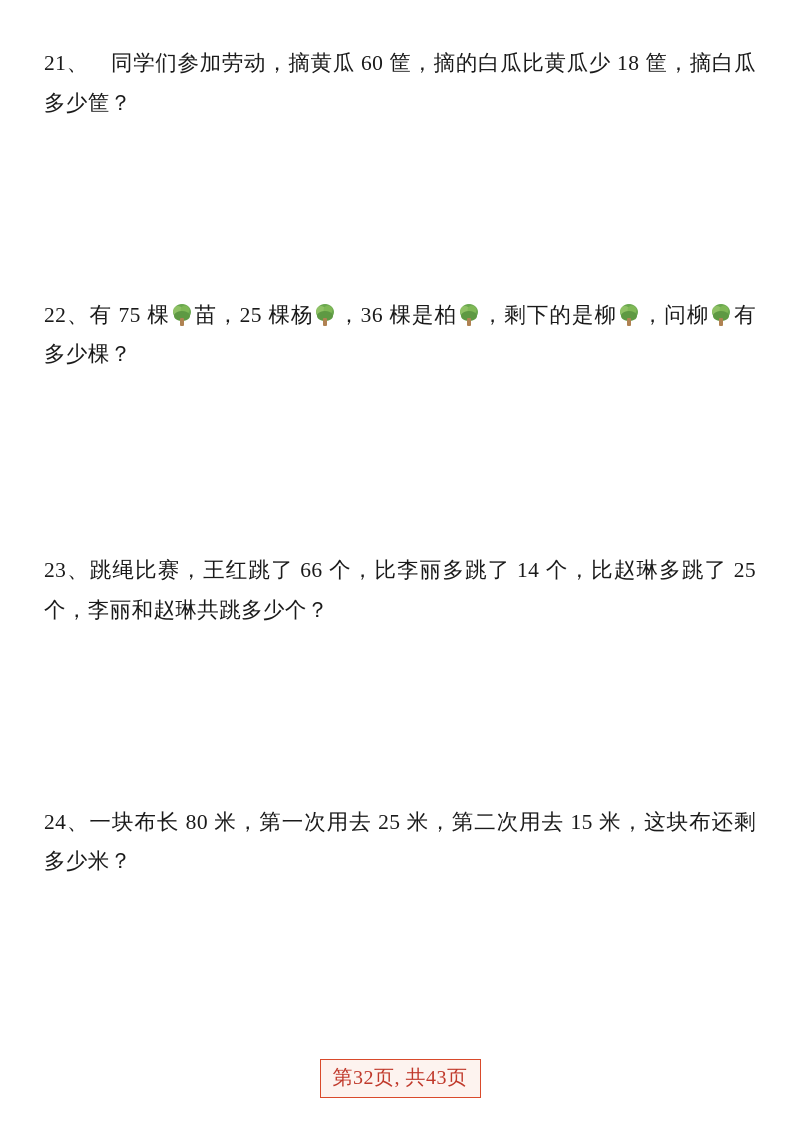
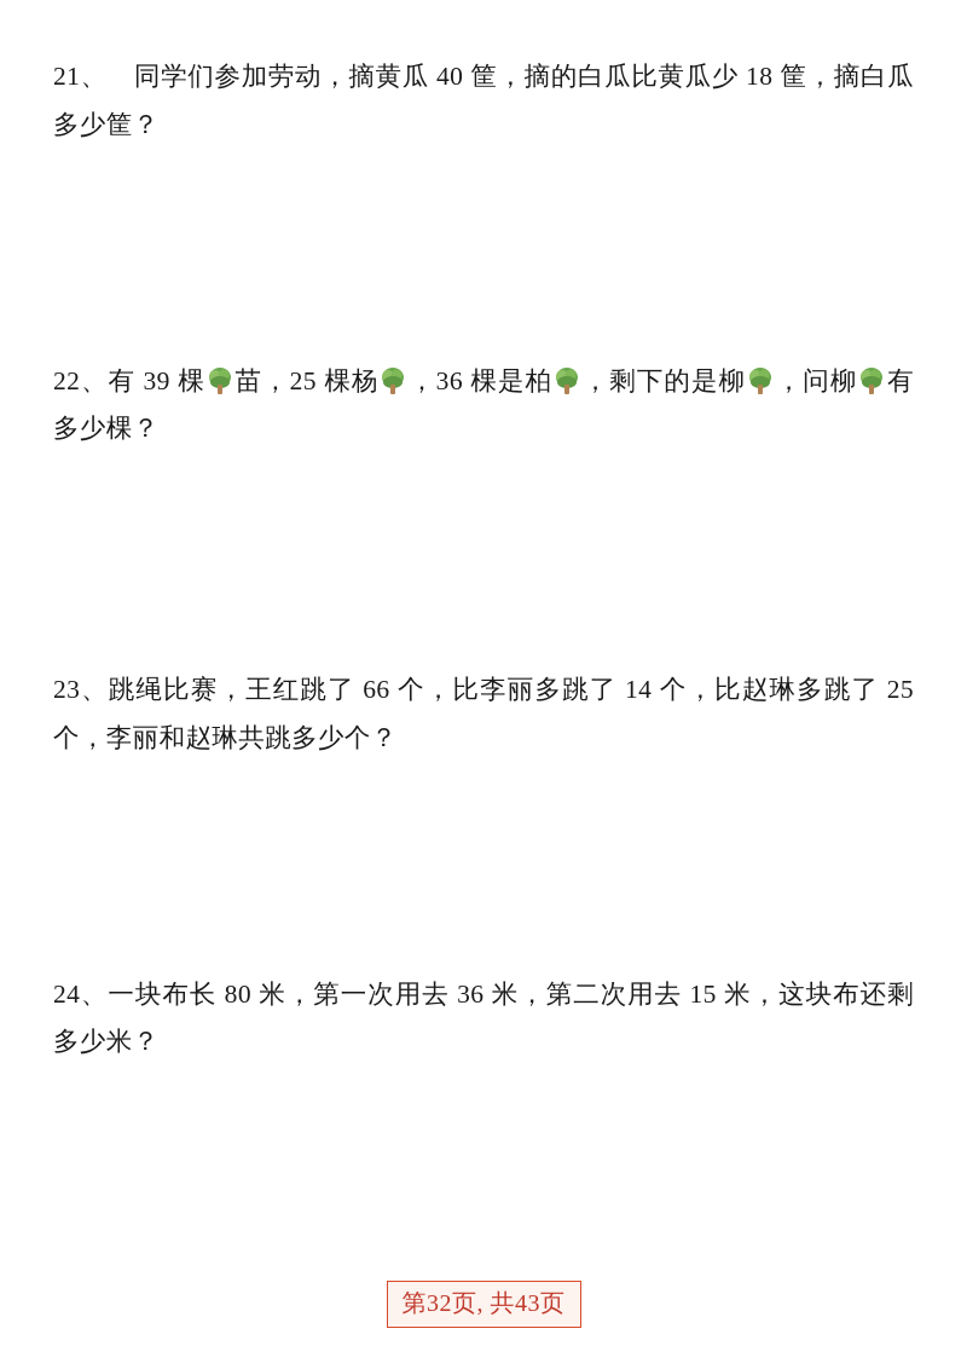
- 21、 同学们参加劳动，摘黄瓜 60 筐，摘的白瓜比黄瓜少 18 筐，摘白瓜多少筐？
+ 21、 同学们参加劳动，摘黄瓜 40 筐，摘的白瓜比黄瓜少 18 筐，摘白瓜多少筐？
- 22、有 75 棵 苗，25 棵杨 ，36 棵是柏 ，剩下的是柳 ，问柳 有多少棵？
+ 22、有 39 棵 苗，25 棵杨 ，36 棵是柏 ，剩下的是柳 ，问柳 有多少棵？
  23、跳绳比赛，王红跳了 66 个，比李丽多跳了 14 个，比赵琳多跳了 25 个，李丽和赵琳共跳多少个？
- 24、一块布长 80 米，第一次用去 25 米，第二次用去 15 米，这块布还剩多少米？
+ 24、一块布长 80 米，第一次用去 36 米，第二次用去 15 米，这块布还剩多少米？
  第32页, 共43页
